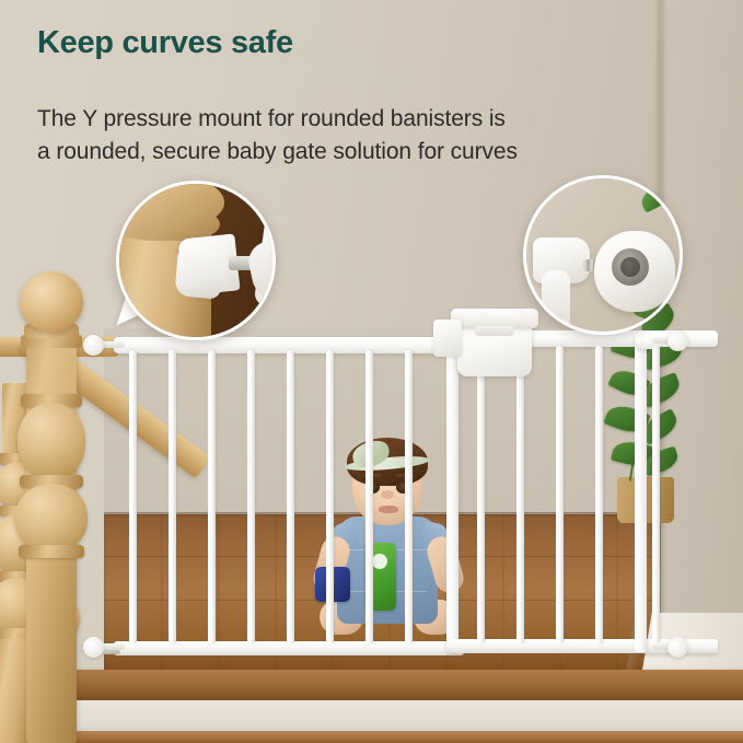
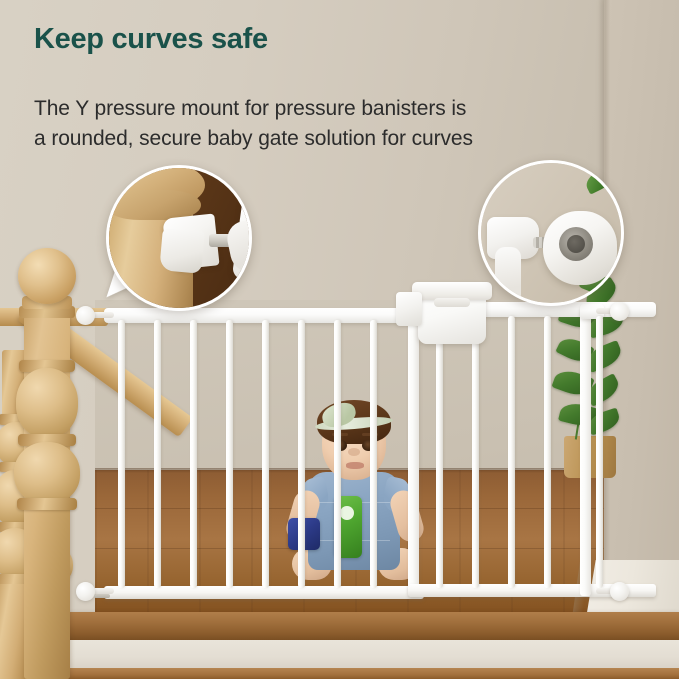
  Keep curves safe
- The Y pressure mount for rounded banisters is
+ The Y pressure mount for pressure banisters is
  a rounded, secure baby gate solution for curves
